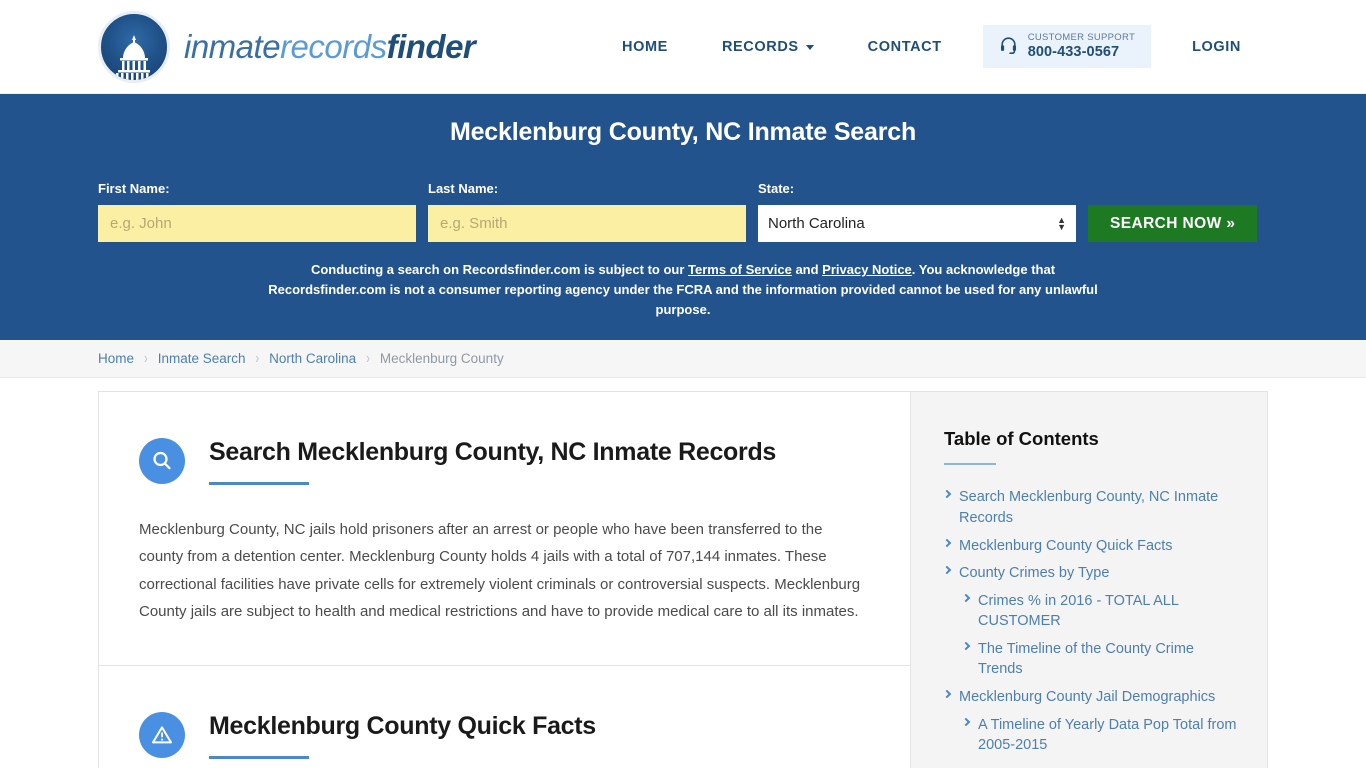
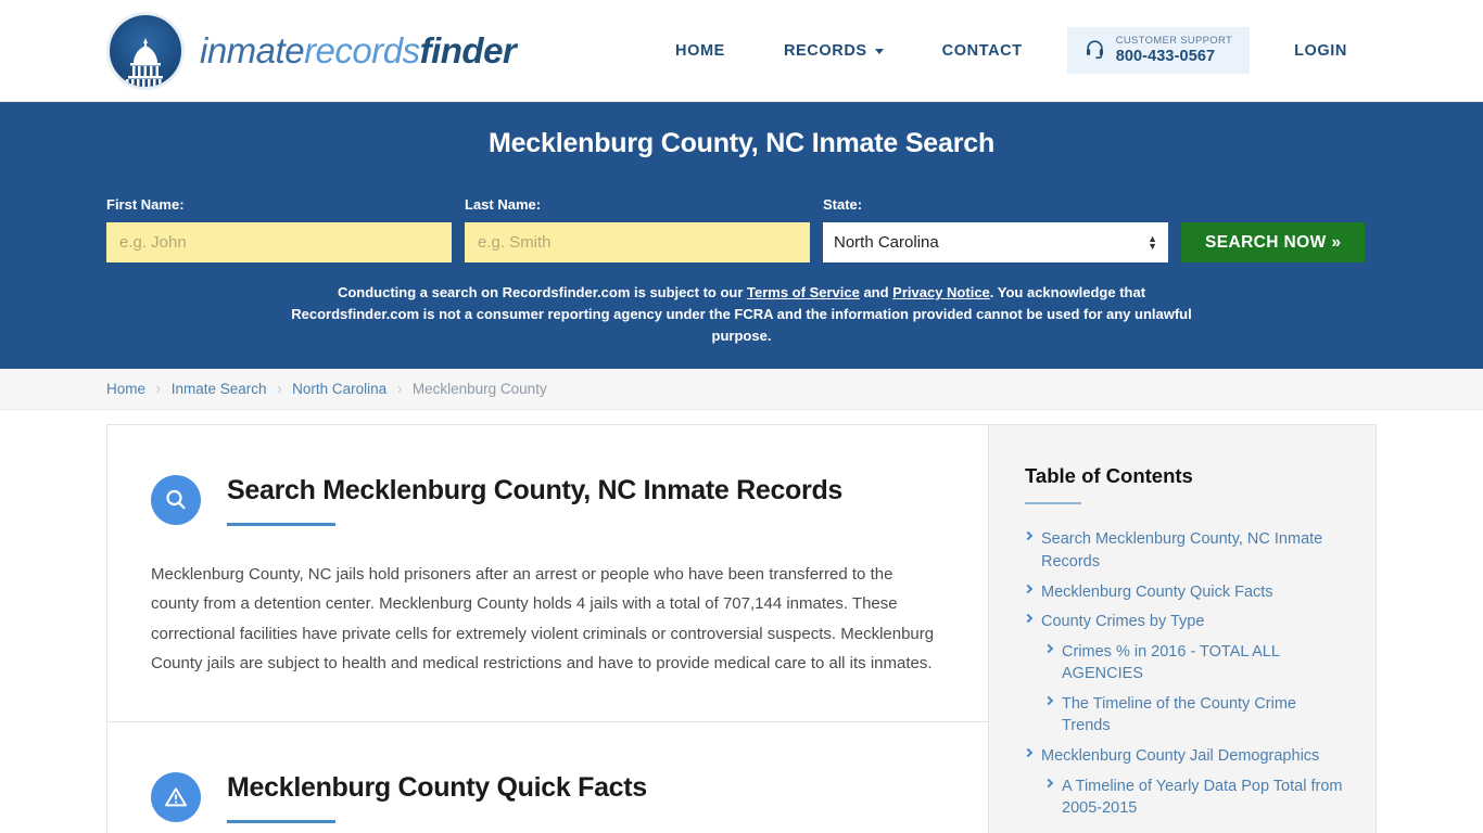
  inmaterecordsfinder
  HOME
  RECORDS
  CONTACT
  CUSTOMER SUPPORT
  800-433-0567
  LOGIN
  Mecklenburg County, NC Inmate Search
  First Name:
  e.g. John
  Last Name:
  e.g. Smith
  State:
  North Carolina
  ▲
  ▼
  SEARCH NOW »
  Conducting a search on Recordsfinder.com is subject to our Terms of Service and Privacy Notice. You acknowledge that Recordsfinder.com is not a consumer reporting agency under the FCRA and the information provided cannot be used for any unlawful purpose.
  Home
  ›
  Inmate Search
  ›
  North Carolina
  ›
  Mecklenburg County
  Search Mecklenburg County, NC Inmate Records
  Mecklenburg County, NC jails hold prisoners after an arrest or people who have been transferred to the county from a detention center. Mecklenburg County holds 4 jails with a total of 707,144 inmates. These correctional facilities have private cells for extremely violent criminals or controversial suspects. Mecklenburg County jails are subject to health and medical restrictions and have to provide medical care to all its inmates.
  Mecklenburg County Quick Facts
  Table of Contents
  Search Mecklenburg County, NC Inmate Records
  Mecklenburg County Quick Facts
  County Crimes by Type
- Crimes % in 2016 - TOTAL ALL CUSTOMER
+ Crimes % in 2016 - TOTAL ALL AGENCIES
  The Timeline of the County Crime Trends
  Mecklenburg County Jail Demographics
  A Timeline of Yearly Data Pop Total from 2005-2015
